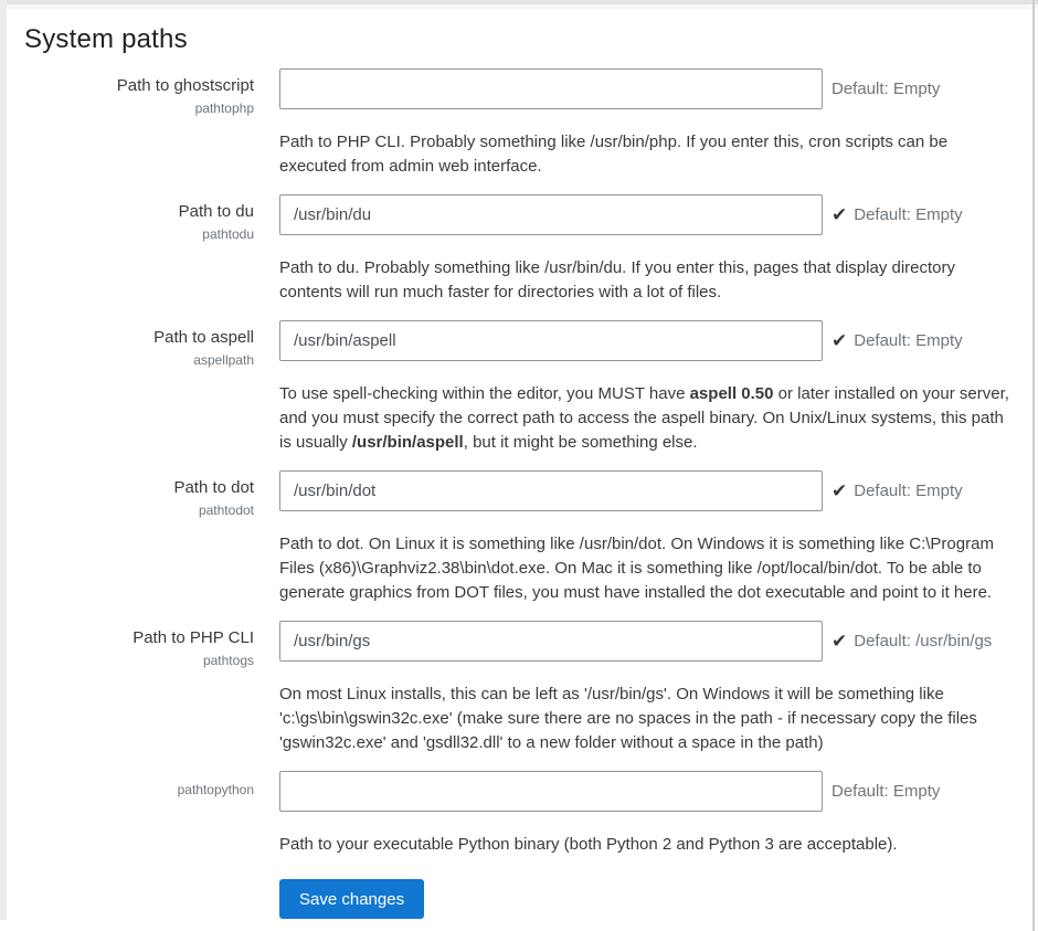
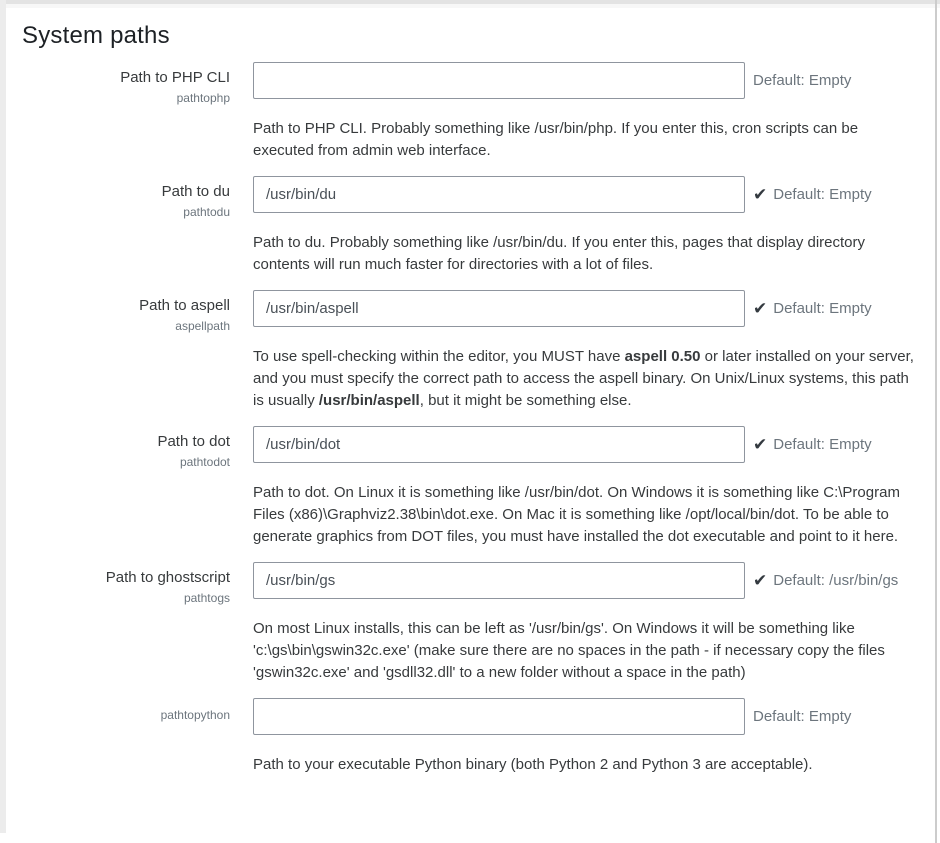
  System paths
- Path to ghostscript
+ Path to PHP CLI
  pathtophp
  Default: Empty
  Path to PHP CLI. Probably something like /usr/bin/php. If you enter this, cron scripts can be executed from admin web interface.
  Path to du
  pathtodu
  /usr/bin/du
  ✔
  Default: Empty
  Path to du. Probably something like /usr/bin/du. If you enter this, pages that display directory contents will run much faster for directories with a lot of files.
  Path to aspell
  aspellpath
  /usr/bin/aspell
  ✔
  Default: Empty
  To use spell-checking within the editor, you MUST have aspell 0.50 or later installed on your server, and you must specify the correct path to access the aspell binary. On Unix/Linux systems, this path is usually /usr/bin/aspell, but it might be something else.
  Path to dot
  pathtodot
  /usr/bin/dot
  ✔
  Default: Empty
  Path to dot. On Linux it is something like /usr/bin/dot. On Windows it is something like C:\Program Files (x86)\Graphviz2.38\bin\dot.exe. On Mac it is something like /opt/local/bin/dot. To be able to generate graphics from DOT files, you must have installed the dot executable and point to it here.
- Path to PHP CLI
+ Path to ghostscript
  pathtogs
  /usr/bin/gs
  ✔
  Default: /usr/bin/gs
  On most Linux installs, this can be left as '/usr/bin/gs'. On Windows it will be something like 'c:\gs\bin\gswin32c.exe' (make sure there are no spaces in the path - if necessary copy the files 'gswin32c.exe' and 'gsdll32.dll' to a new folder without a space in the path)
  pathtopython
  Default: Empty
  Path to your executable Python binary (both Python 2 and Python 3 are acceptable).
- Save changes
